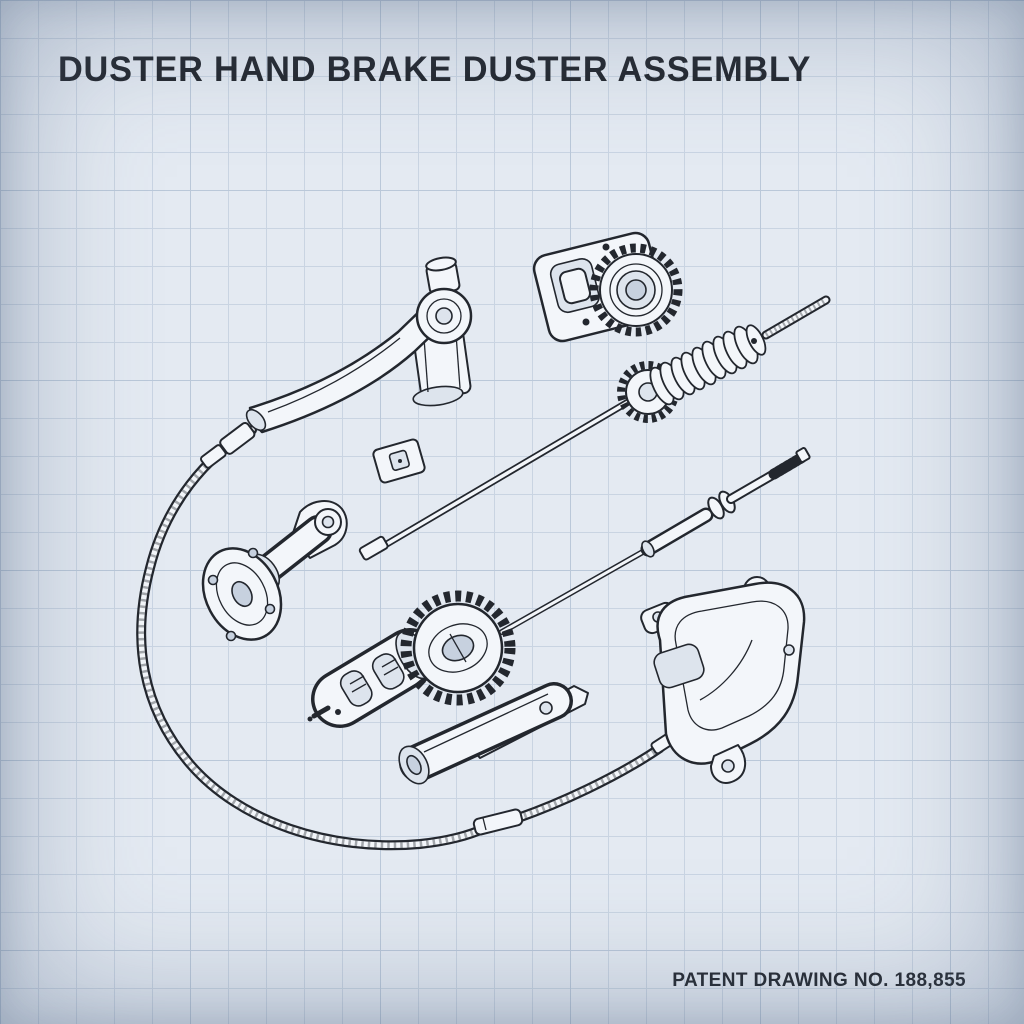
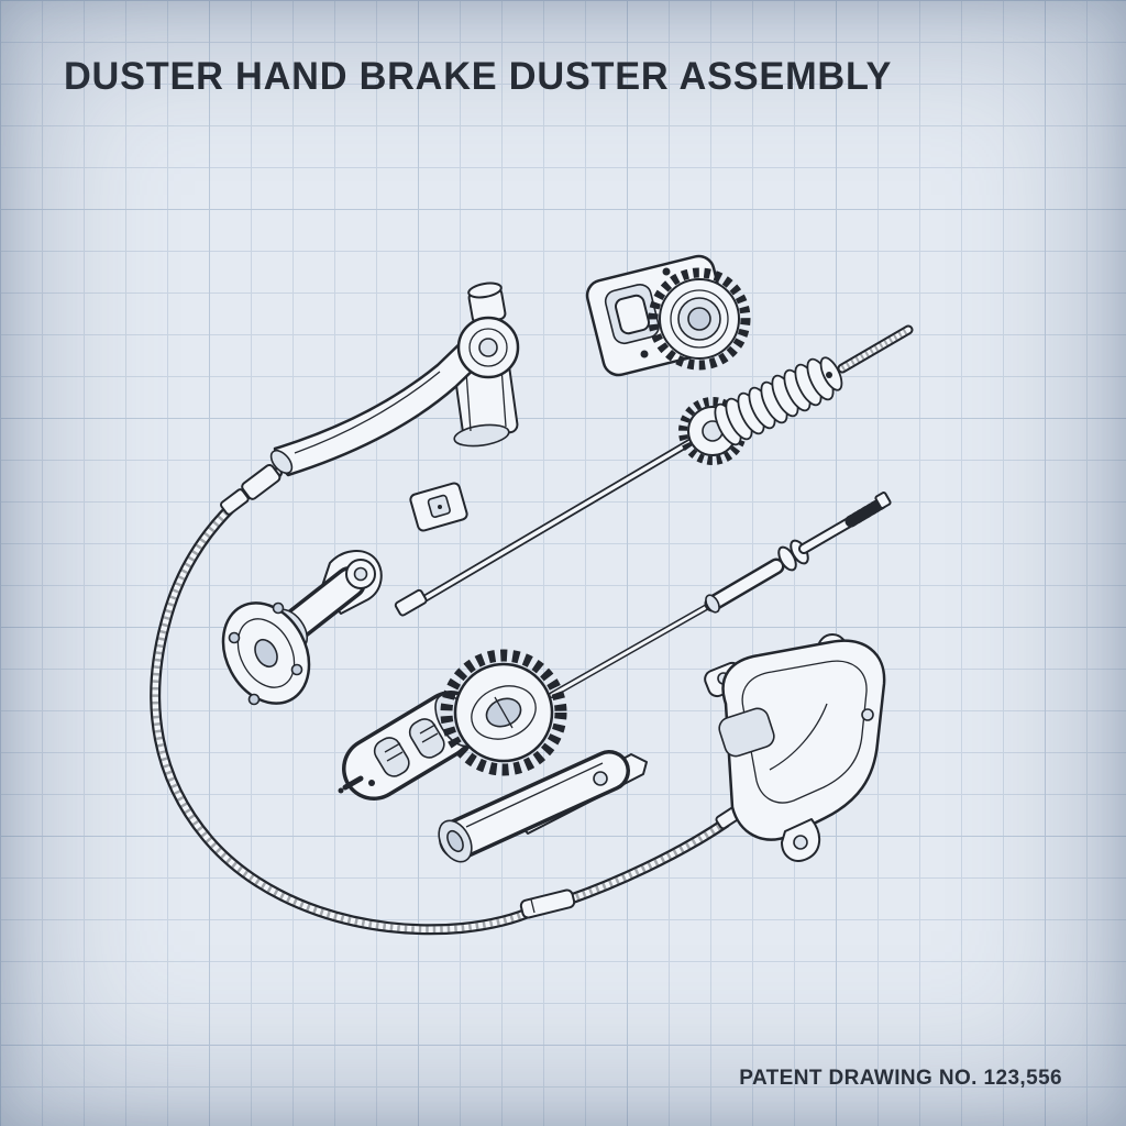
  DUSTER HAND BRAKE DUSTER ASSEMBLY
- PATENT DRAWING NO. 188,855
+ PATENT DRAWING NO. 123,556
